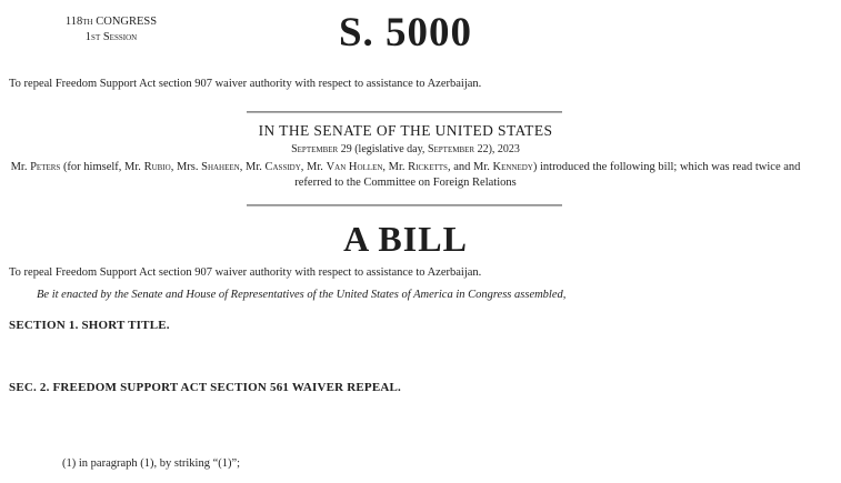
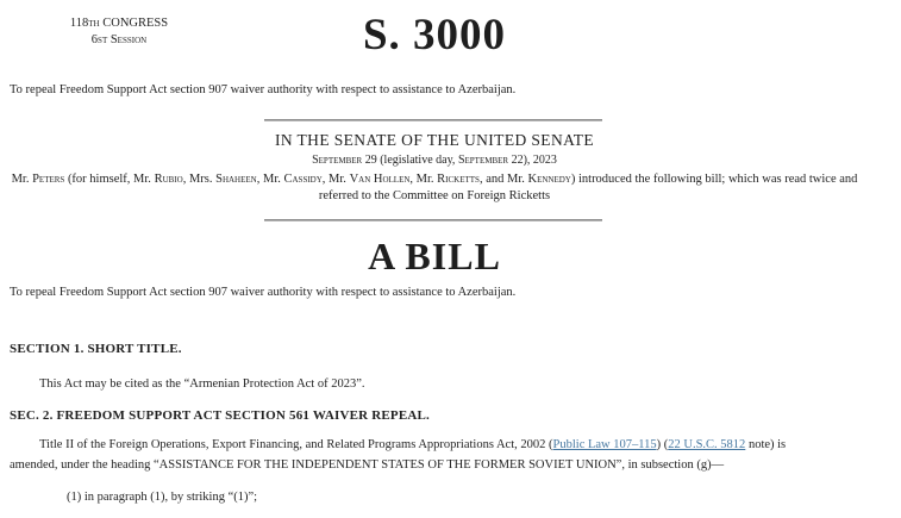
  118th CONGRESS
- 1st Session
+ 6st Session
- S. 5000
+ S. 3000
  To repeal Freedom Support Act section 907 waiver authority with respect to assistance to Azerbaijan.
- IN THE SENATE OF THE UNITED STATES
+ IN THE SENATE OF THE UNITED SENATE
  September 29 (legislative day, September 22), 2023
  Mr. Peters (for himself, Mr. Rubio, Mrs. Shaheen, Mr. Cassidy, Mr. Van Hollen, Mr. Ricketts, and Mr. Kennedy) introduced the following bill; which was read twice and
- referred to the Committee on Foreign Relations
+ referred to the Committee on Foreign Ricketts
  A BILL
  To repeal Freedom Support Act section 907 waiver authority with respect to assistance to Azerbaijan.
- Be it enacted by the Senate and House of Representatives of the United States of America in Congress assembled,
  SECTION 1. SHORT TITLE.
+ This Act may be cited as the “Armenian Protection Act of 2023”.
  SEC. 2. FREEDOM SUPPORT ACT SECTION 561 WAIVER REPEAL.
+ Title II of the Foreign Operations, Export Financing, and Related Programs Appropriations Act, 2002 (Public Law 107–115) (22 U.S.C. 5812 note) is
+ amended, under the heading “ASSISTANCE FOR THE INDEPENDENT STATES OF THE FORMER SOVIET UNION”, in subsection (g)—
  (1) in paragraph (1), by striking “(1)”;
